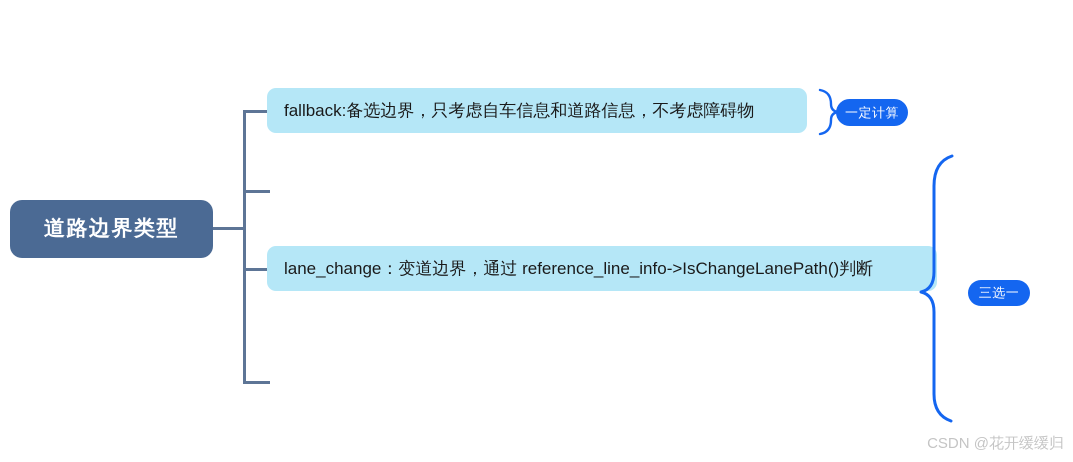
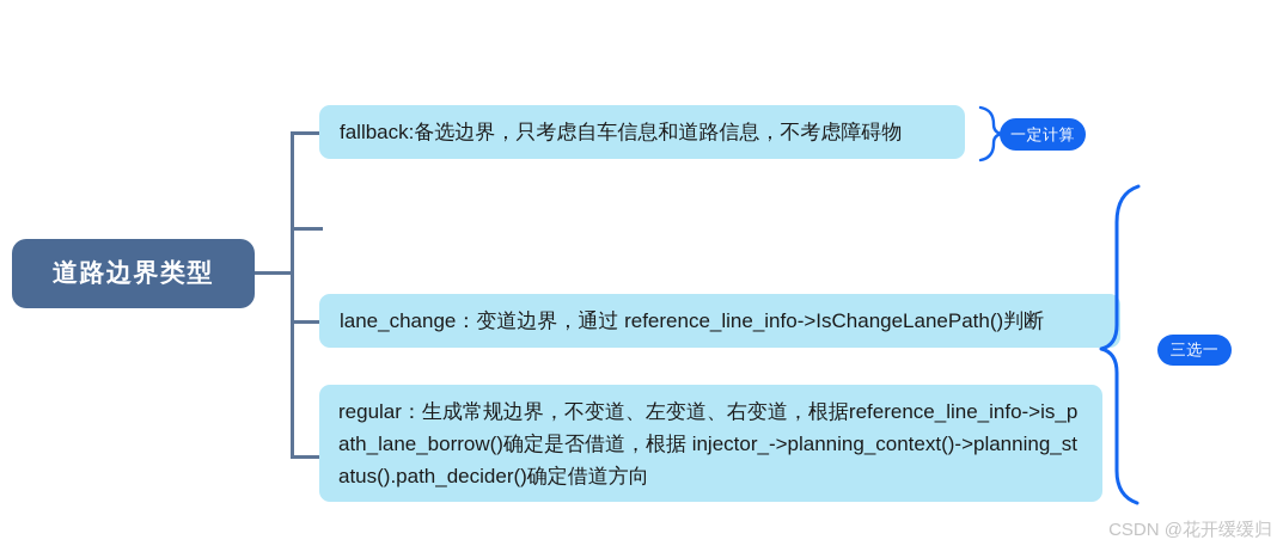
  道路边界类型
  fallback:备选边界，只考虑自车信息和道路信息，不考虑障碍物
  lane_change：变道边界，通过 reference_line_info->IsChangeLanePath()判断
+ regular：生成常规边界，不变道、左变道、右变道，根据reference_line_info->is_path_lane_borrow()确定是否借道，根据 injector_->planning_context()->planning_status().path_decider()确定借道方向
  一定计算
  三选一
  CSDN @花开缓缓归
